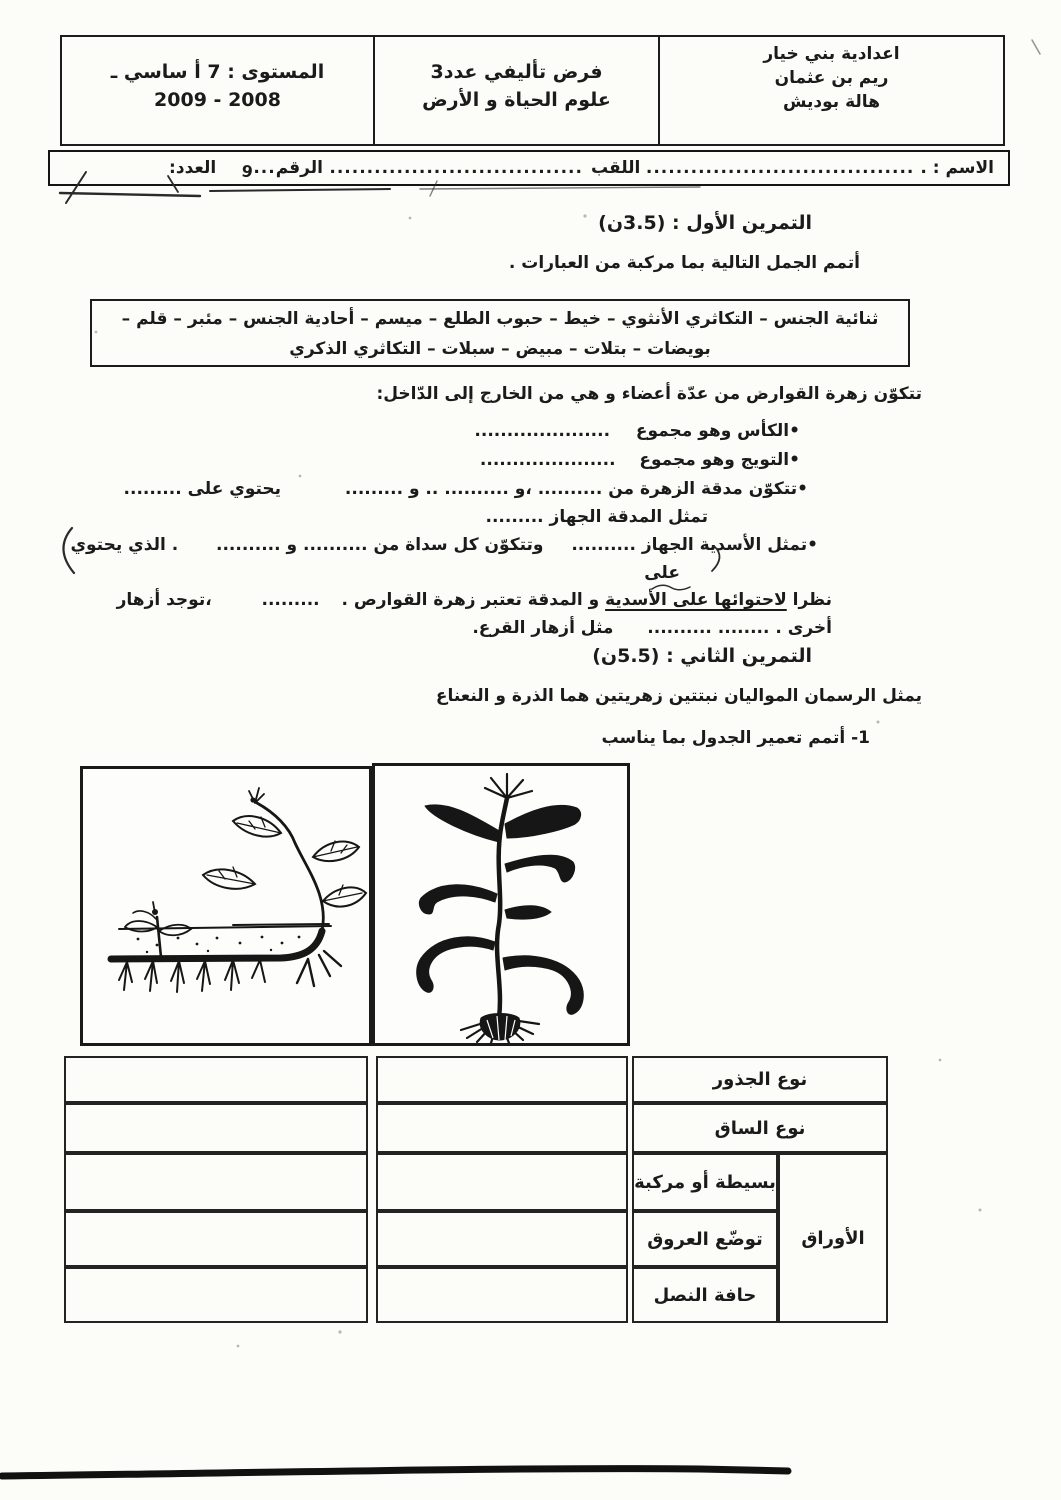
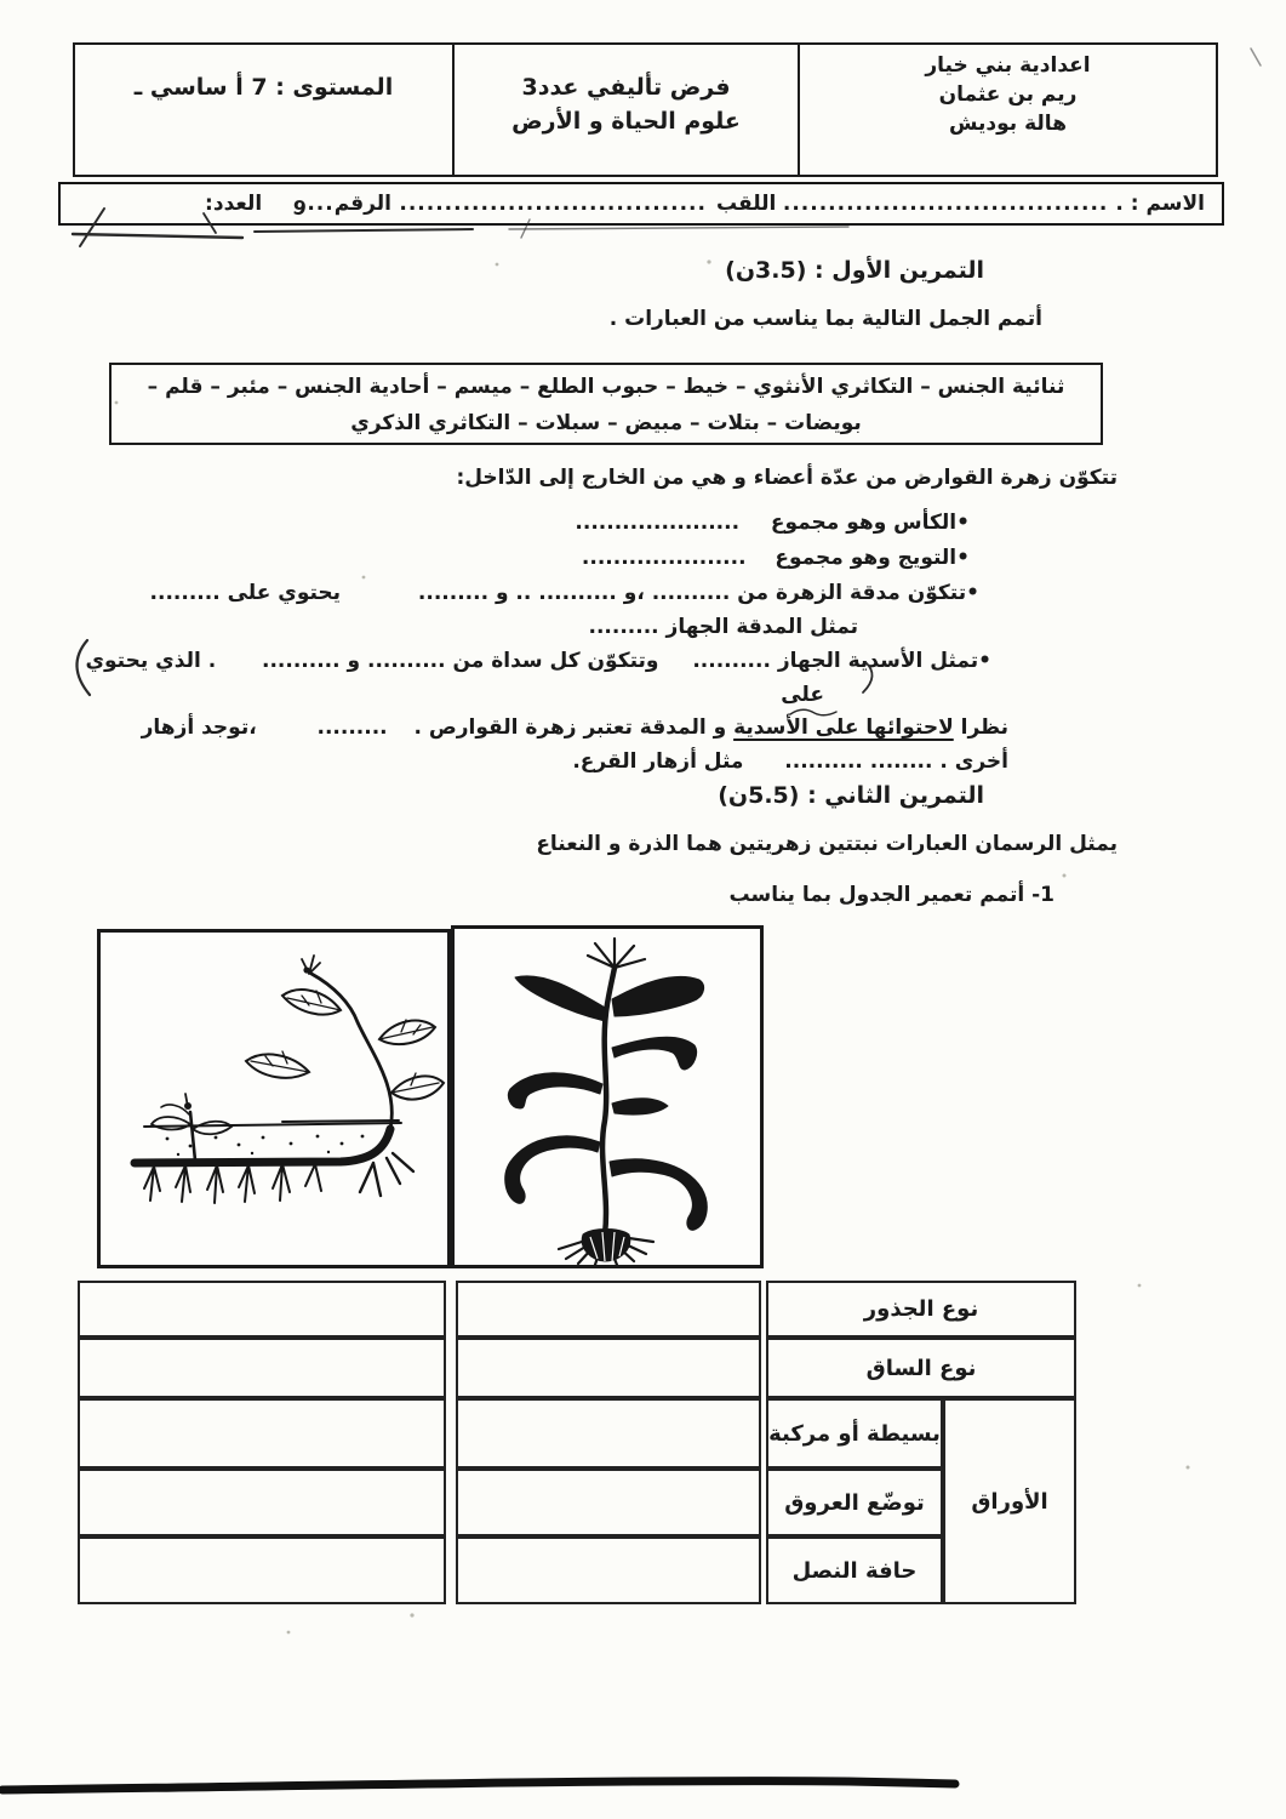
  اعدادية بني خيار
  ريم بن عثمان
  هالة بوديش
  فرض تأليفي عدد3
  علوم الحياة و الأرض
  المستوى : 7 أ ساسي ـ
- 2008 - 2009
  الاسم : .
  اللقب
  الرقم
  ...
  العدد:
  التمرين الأول : (3.5ن)
- أتمم الجمل التالية بما مركبة من العبارات .
+ أتمم الجمل التالية بما يناسب من العبارات .
  ثنائية الجنس – التكاثري الأنثوي – خيط – حبوب الطلع – ميسم – أحادية الجنس – مئبر – قلم –
  بويضات – بتلات – مبيض – سبلات – التكاثري الذكري
  تتكوّن زهرة القوارص من عدّة أعضاء و هي من الخارج إلى الدّاخل:
  •الكأس وهو مجموع .....................
  •التويج وهو مجموع .....................
  •تتكوّن مدقة الزهرة من .......... ،و .......... .. و ......... يحتوي على .........
  تمثل المدقة الجهاز .........
  •تمثل الأسدية الجهاز .......... وتتكوّن كل سداة من .......... و .......... . الذي يحتوي
  على
  نظرا لاحتوائها على الأسدية و المدقة تعتبر زهرة القوارص . ......... ،توجد أزهار
  أخرى . ........ .......... مثل أزهار القرع.
  التمرين الثاني : (5.5ن)
- يمثل الرسمان المواليان نبتتين زهريتين هما الذرة و النعناع
+ يمثل الرسمان العبارات نبتتين زهريتين هما الذرة و النعناع
  1- أتمم تعمير الجدول بما يناسب
  نوع الجذور
  نوع الساق
  بسيطة أو مركبة
  توضّع العروق
  حافة النصل
  الأوراق
